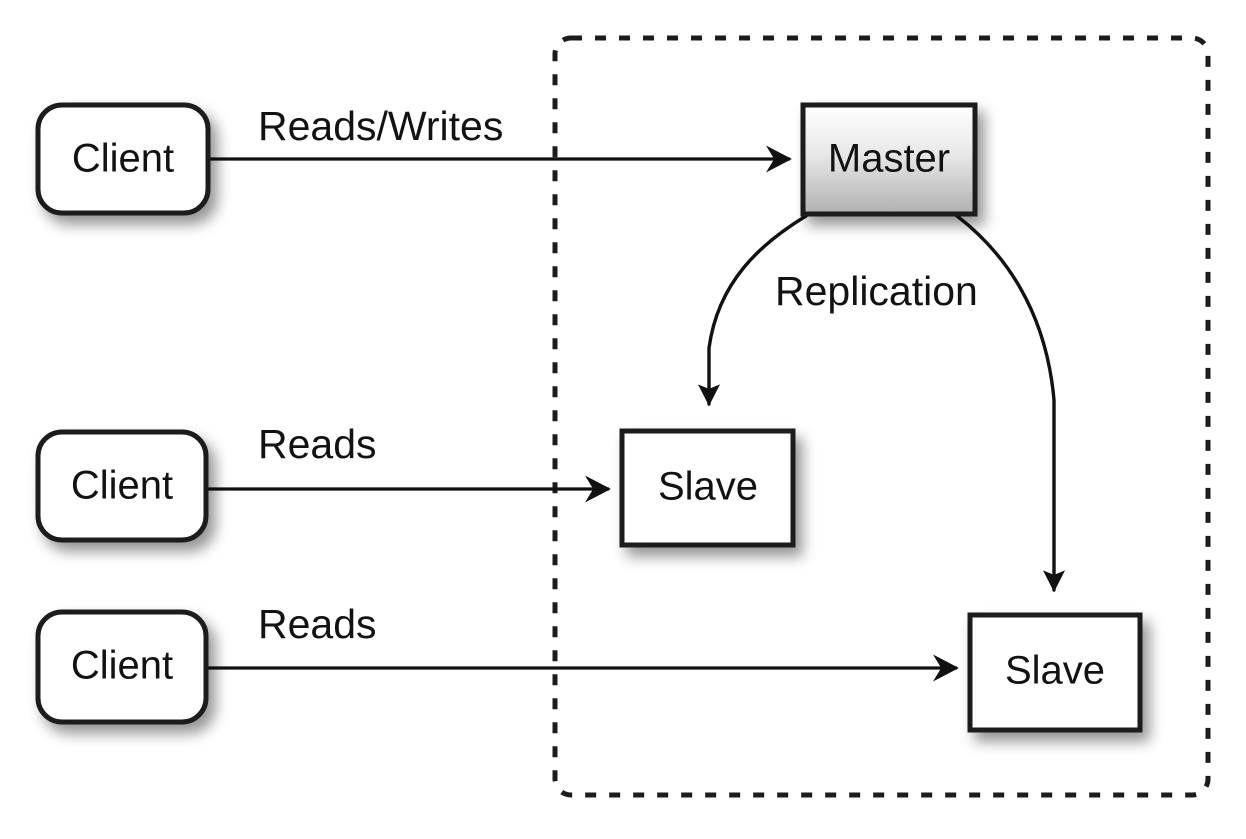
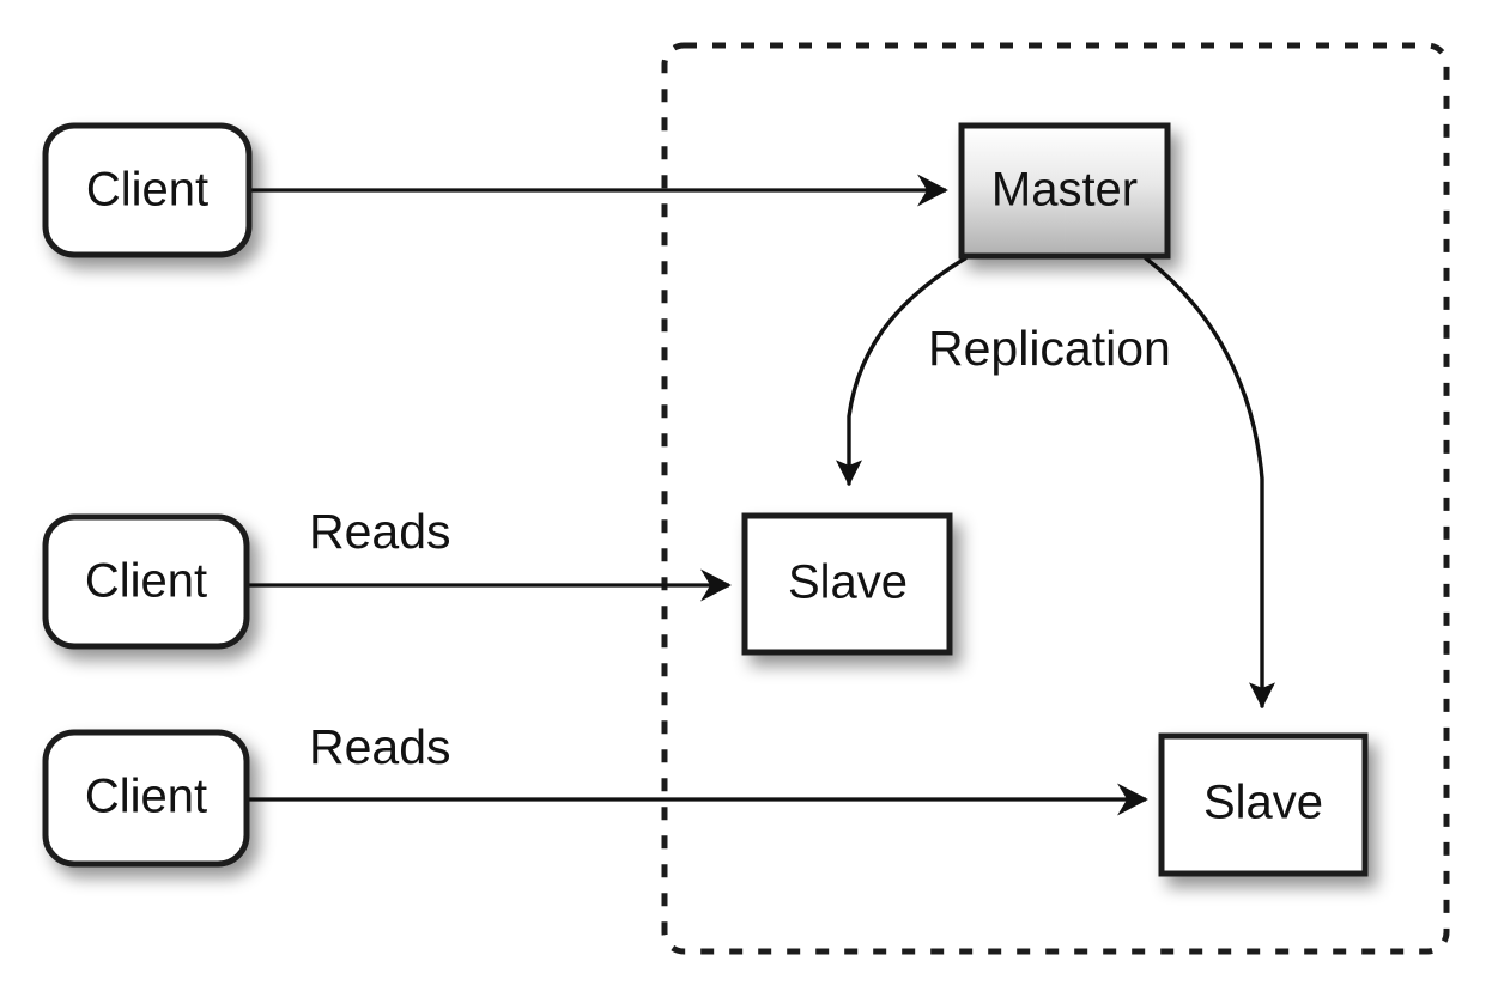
  Client
  Client
  Client
  Master
  Slave
  Slave
- Reads/Writes
  Reads
  Reads
  Replication
